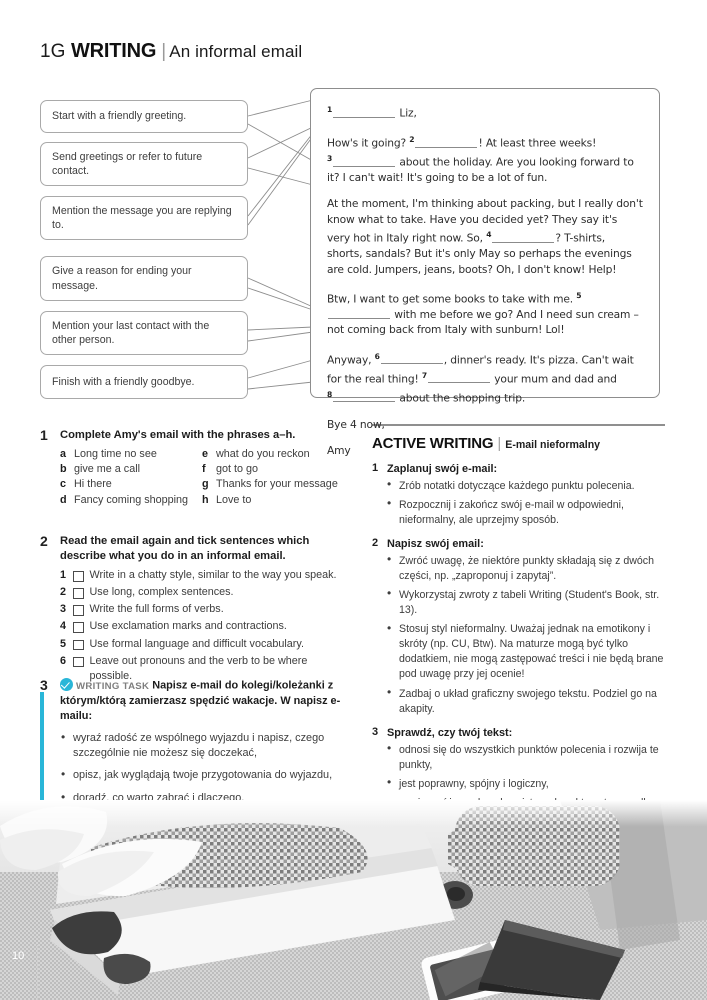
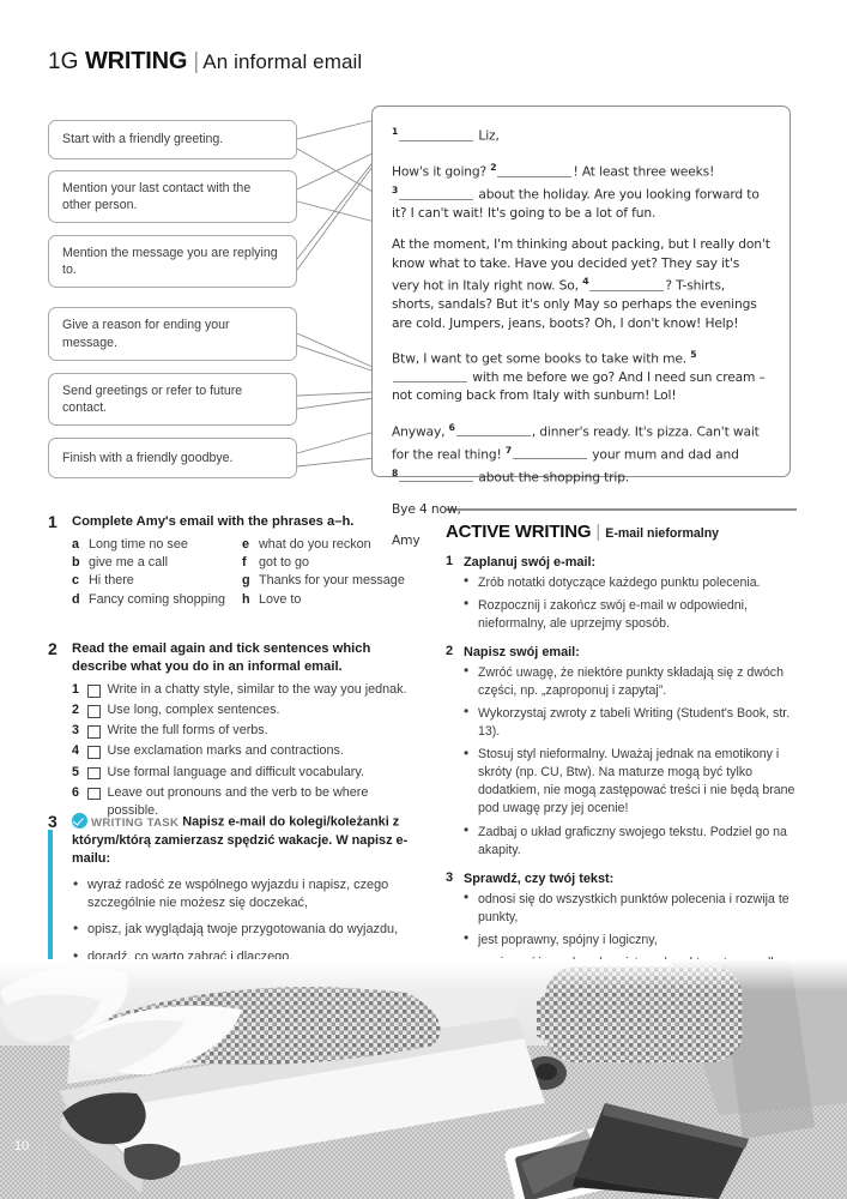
  1G WRITING | An informal email
  Start with a friendly greeting.
- Send greetings or refer to future contact.
+ Mention your last contact with the other person.
  Mention the message you are replying to.
  Give a reason for ending your message.
- Mention your last contact with the other person.
+ Send greetings or refer to future contact.
  Finish with a friendly goodbye.
  1 Liz,
  How's it going? 2 ! At least three weeks!
  3 about the holiday. Are you looking forward to it? I can't wait! It's going to be a lot of fun.
  At the moment, I'm thinking about packing, but I really don't know what to take. Have you decided yet? They say it's very hot in Italy right now. So, 4 ? T-shirts, shorts, sandals? But it's only May so perhaps the evenings are cold. Jumpers, jeans, boots? Oh, I don't know! Help!
  Btw, I want to get some books to take with me. 5 with me before we go? And I need sun cream – not coming back from Italy with sunburn! Lol!
  Anyway, 6 , dinner's ready. It's pizza. Can't wait for the real thing! 7 your mum and dad and
  8 about the shopping trip.
  Bye 4 now,
  Amy
  1
  Complete Amy's email with the phrases a–h.
  a
  Long time no see
  b
  give me a call
  c
  Hi there
  d
  Fancy coming shopping
  e
  what do you reckon
  f
  got to go
  g
  Thanks for your message
  h
  Love to
  2
  Read the email again and tick sentences which describe what you do in an informal email.
  1
- Write in a chatty style, similar to the way you speak.
+ Write in a chatty style, similar to the way you jednak.
  2
  Use long, complex sentences.
  3
  Write the full forms of verbs.
  4
  Use exclamation marks and contractions.
  5
  Use formal language and difficult vocabulary.
  6
  Leave out pronouns and the verb to be where possible.
  3
  WRITING TASK Napisz e-mail do kolegi/koleżanki z którym/którą zamierzasz spędzić wakacje. W napisz e-mailu:
  wyraź radość ze wspólnego wyjazdu i napisz, czego szczególnie nie możesz się doczekać,
  opisz, jak wyglądają twoje przygotowania do wyjazdu,
  doradź, co warto zabrać i dlaczego,
  ACTIVE WRITING | E-mail nieformalny
  1
  Zaplanuj swój e-mail:
  Zrób notatki dotyczące każdego punktu polecenia.
  Rozpocznij i zakończ swój e-mail w odpowiedni, nieformalny, ale uprzejmy sposób.
  2
  Napisz swój email:
  Zwróć uwagę, że niektóre punkty składają się z dwóch części, np. „zaproponuj i zapytaj”.
  Wykorzystaj zwroty z tabeli Writing (Student's Book, str. 13).
  Stosuj styl nieformalny. Uważaj jednak na emotikony i skróty (np. CU, Btw). Na maturze mogą być tylko dodatkiem, nie mogą zastępować treści i nie będą brane pod uwagę przy jej ocenie!
  Zadbaj o układ graficzny swojego tekstu. Podziel go na akapity.
  3
  Sprawdź, czy twój tekst:
  odnosi się do wszystkich punktów polecenia i rozwija te punkty,
  jest poprawny, spójny i logiczny,
  10
